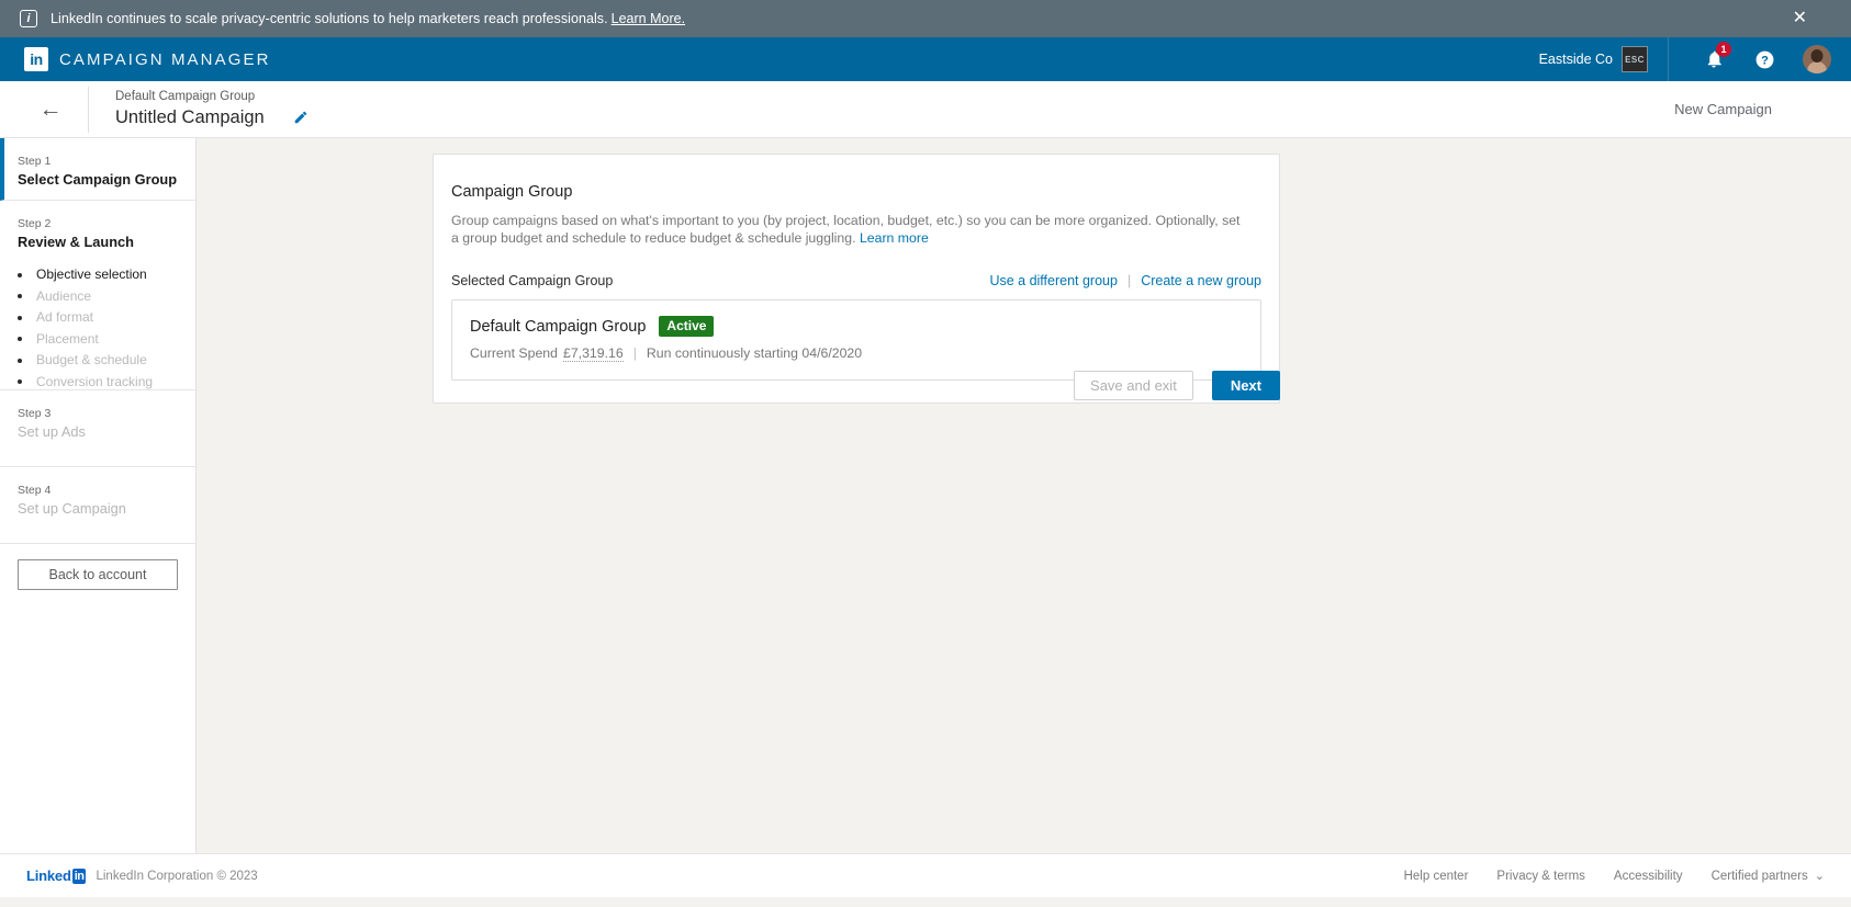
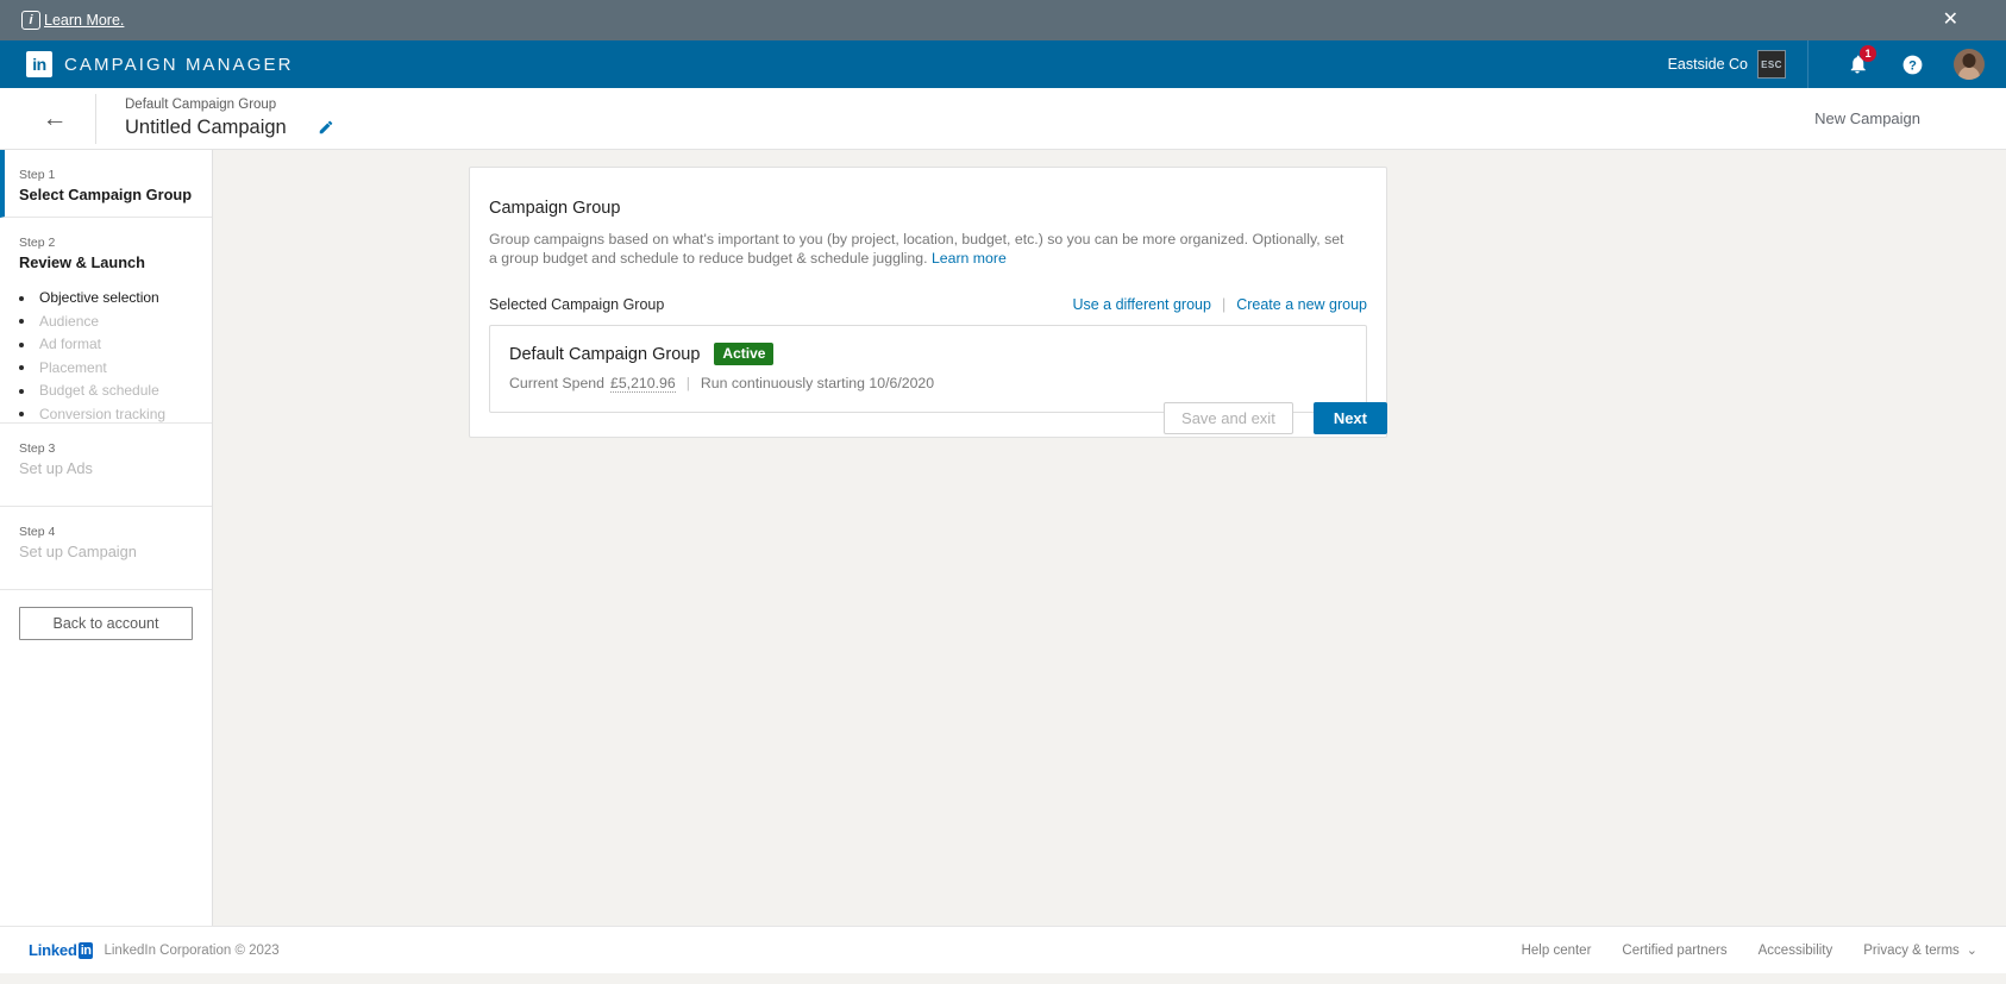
  i
- LinkedIn continues to scale privacy-centric solutions to help marketers reach professionals.
  Learn More.
  ✕
  in
  CAMPAIGN MANAGER
  Eastside Co
  ESC
  1
  ?
  ←
  Default Campaign Group
  Untitled Campaign
  New Campaign
  Step 1
  Select Campaign Group
  Step 2
  Review & Launch
  Objective selection
  Audience
  Ad format
  Placement
  Budget & schedule
  Conversion tracking
  Step 3
  Set up Ads
  Step 4
  Set up Campaign
  Back to account
  Campaign Group
  Group campaigns based on what's important to you (by project, location, budget, etc.) so you can be more organized. Optionally, set a group budget and schedule to reduce budget & schedule juggling. Learn more
  Selected Campaign Group
  Use a different group
  |
  Create a new group
  Default Campaign Group
  Active
  Current Spend
- £7,319.16
+ £5,210.96
  |
- Run continuously starting 04/6/2020
+ Run continuously starting 10/6/2020
  Save and exit
  Next
  Linked
  in
  LinkedIn Corporation © 2023
  Help center
- Privacy & terms
+ Certified partners
  Accessibility
- Certified partners
+ Privacy & terms
  ⌄
